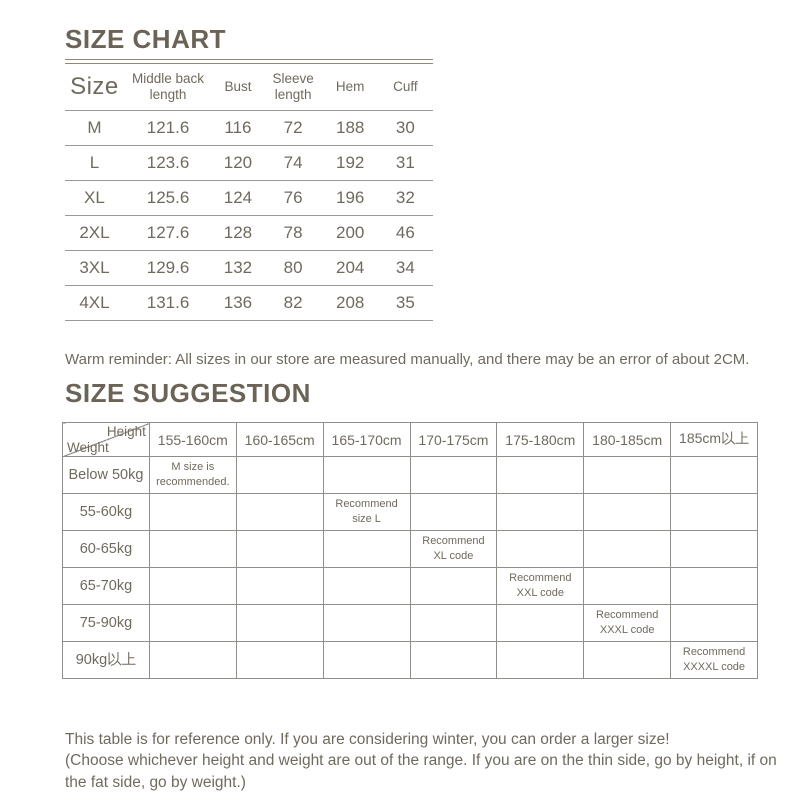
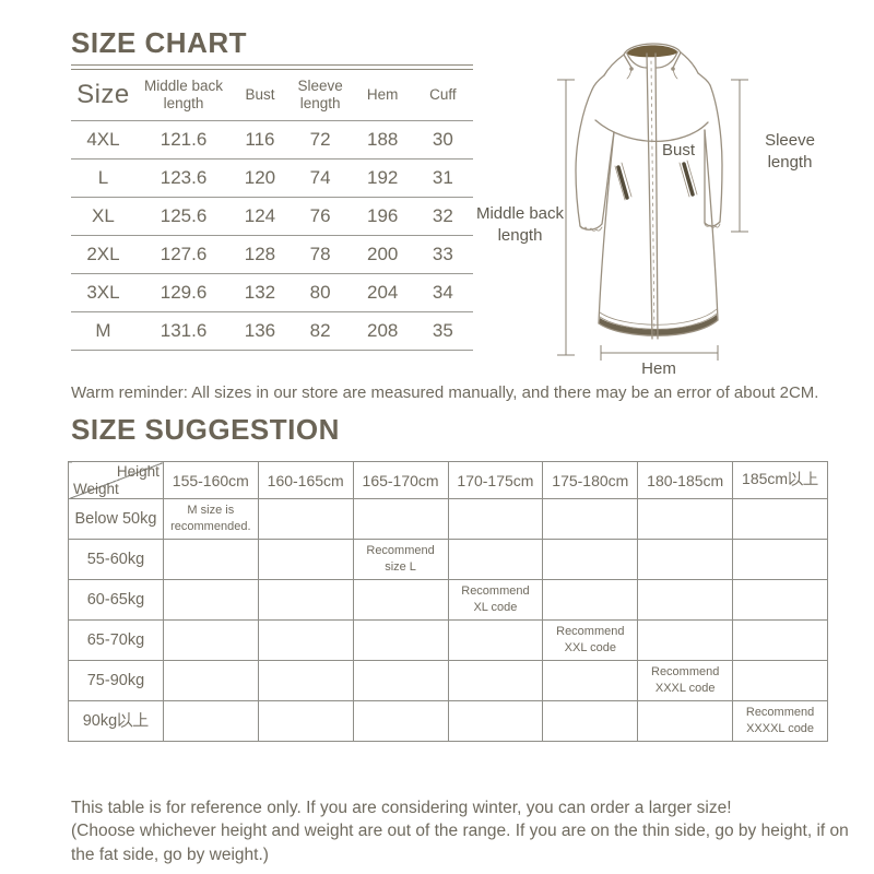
  SIZE CHART
  Size	Middle back length	Bust	Sleeve length	Hem	Cuff
- M	121.6	116	72	188	30
+ 4XL	121.6	116	72	188	30
  L	123.6	120	74	192	31
  XL	125.6	124	76	196	32
- 2XL	127.6	128	78	200	46
+ 2XL	127.6	128	78	200	33
  3XL	129.6	132	80	204	34
- 4XL	131.6	136	82	208	35
+ M	131.6	136	82	208	35
+ Middle back length
+ Sleeve length
+ Bust
+ Hem
  Warm reminder: All sizes in our store are measured manually, and there may be an error of about 2CM.
  SIZE SUGGESTION
  Height Weight	155-160cm	160-165cm	165-170cm	170-175cm	175-180cm	180-185cm	185cm以上
  Below 50kg	M size is recommended.
  55-60kg			Recommend size L
  60-65kg				Recommend XL code
  65-70kg					Recommend XXL code
  75-90kg						Recommend XXXL code
  90kg以上							Recommend XXXXL code
  This table is for reference only. If you are considering winter, you can order a larger size!
  (Choose whichever height and weight are out of the range. If you are on the thin side, go by height, if on the fat side, go by weight.)
